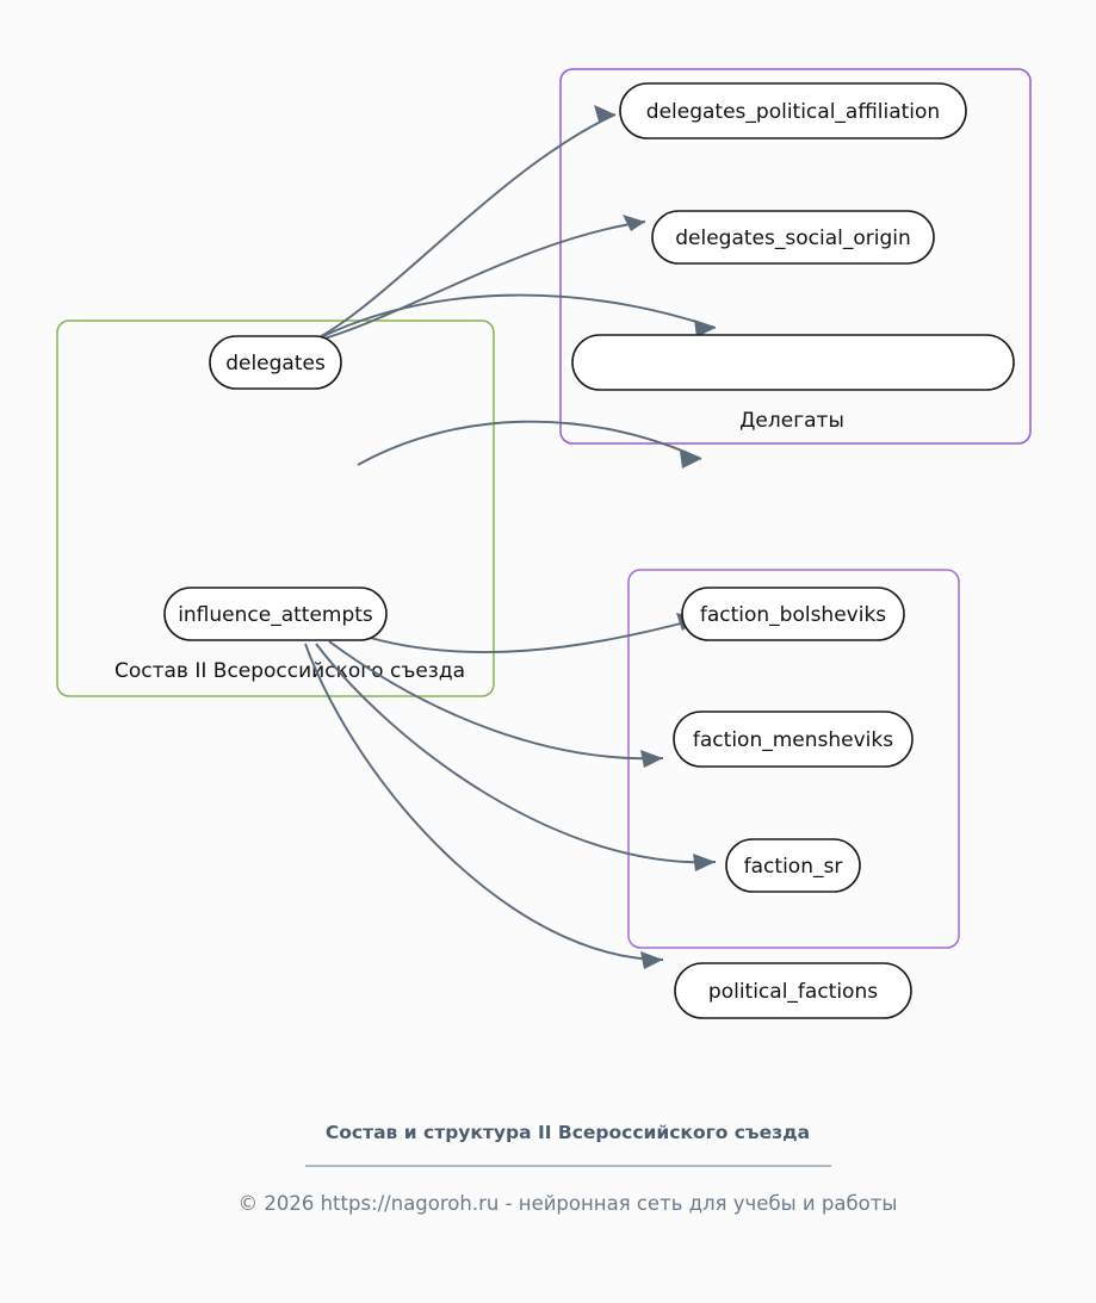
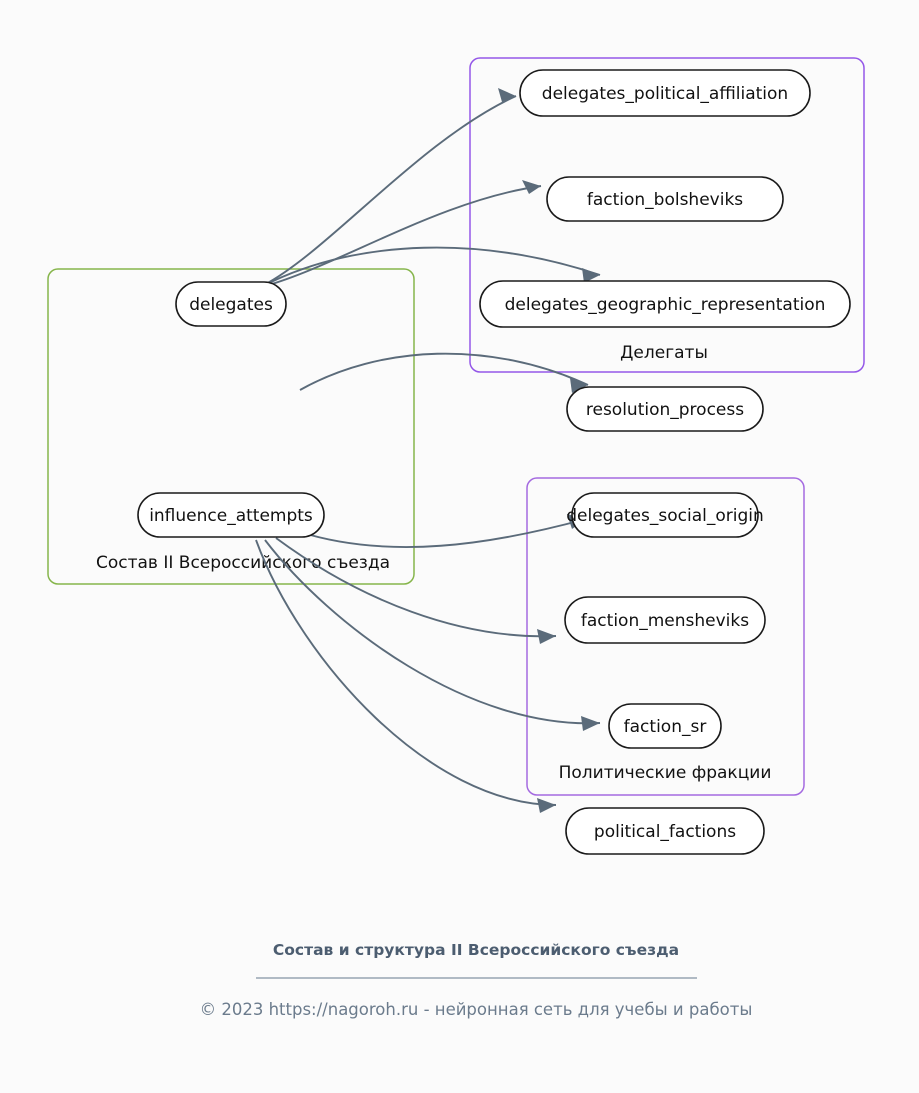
  Состав II Всероссийского съезда
  Делегаты
+ Политические фракции
  delegates
  influence_attempts
  delegates_political_affiliation
- delegates_social_origin
+ faction_bolsheviks
+ delegates_geographic_representation
+ resolution_process
- faction_bolsheviks
+ delegates_social_origin
  faction_mensheviks
  faction_sr
  political_factions
  Состав и структура II Всероссийского съезда
- © 2026 https://nagoroh.ru - нейронная сеть для учебы и работы
+ © 2023 https://nagoroh.ru - нейронная сеть для учебы и работы
